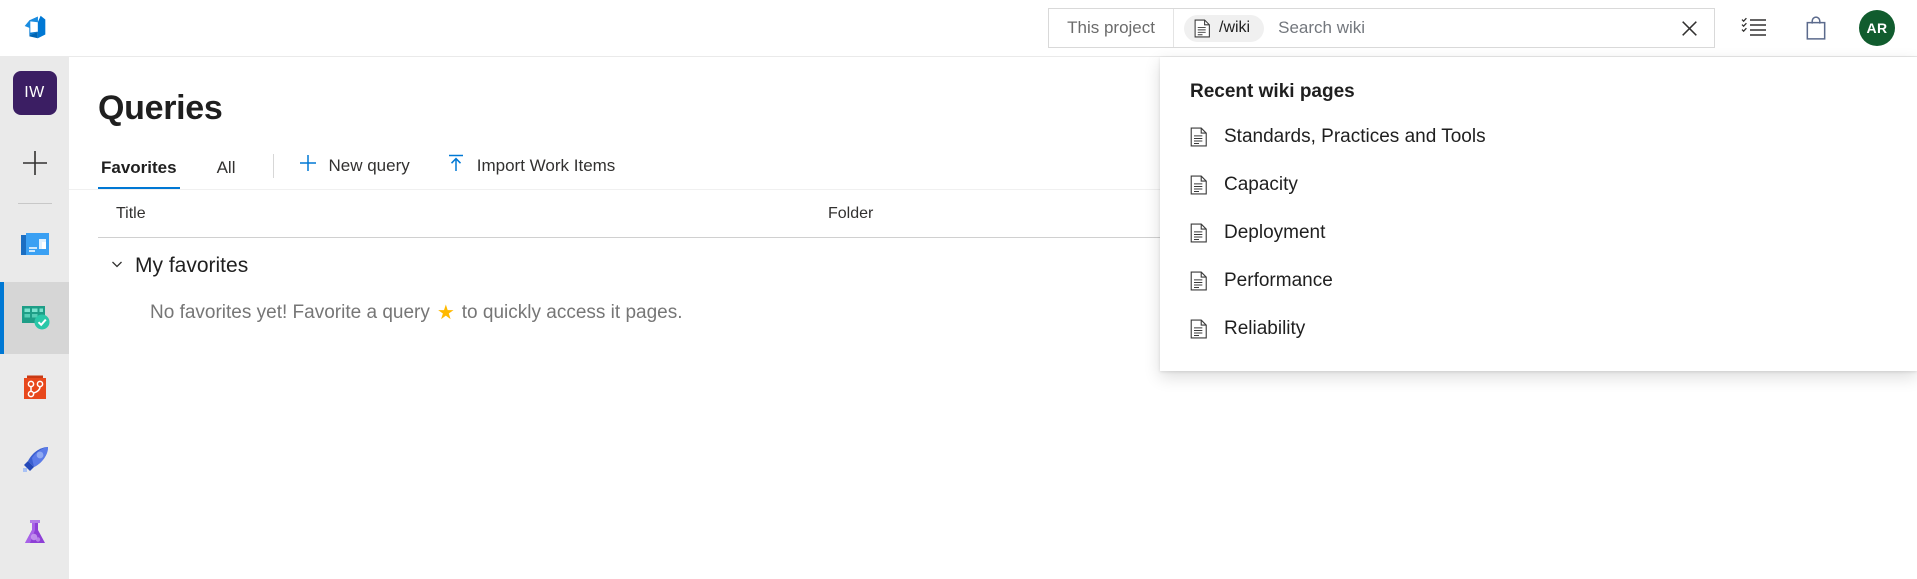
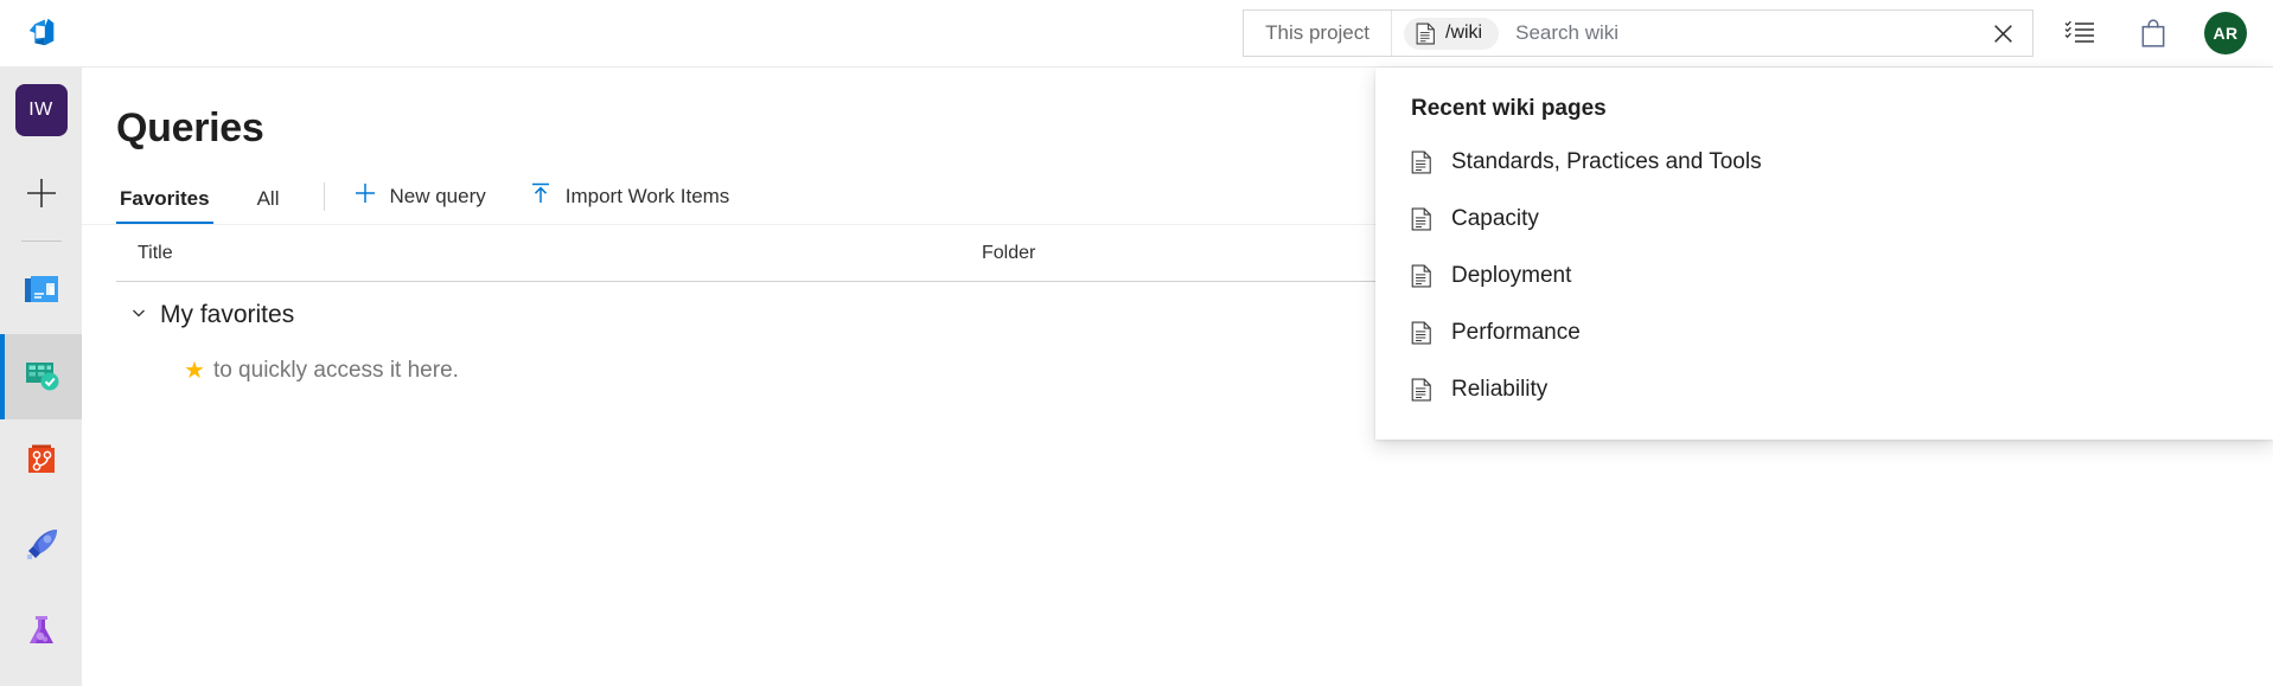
  This project
  /wiki
  Search wiki
  AR
  IW
  Queries
  Favorites
  All
  New query
  Import Work Items
  Title
  Folder
  My favorites
- No favorites yet! Favorite a query
  ★
- to quickly access it pages.
+ to quickly access it here.
  Recent wiki pages
  Standards, Practices and Tools
  Capacity
  Deployment
  Performance
  Reliability
